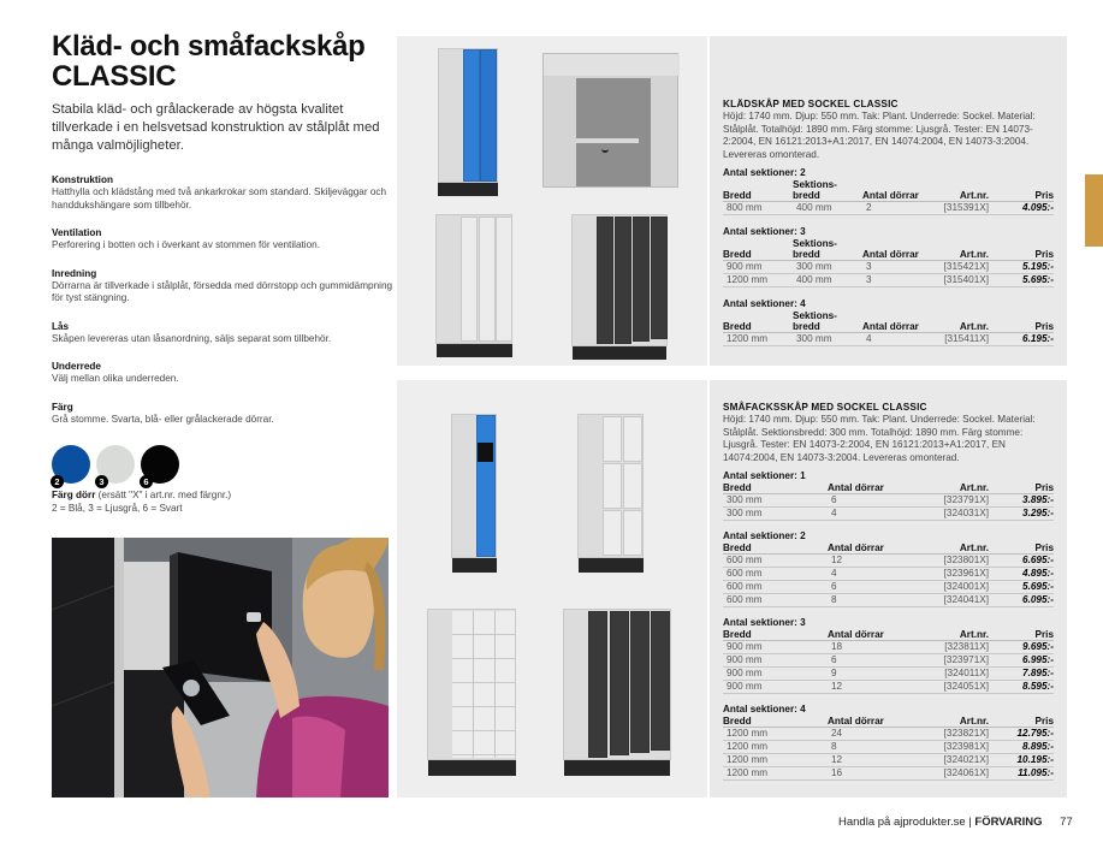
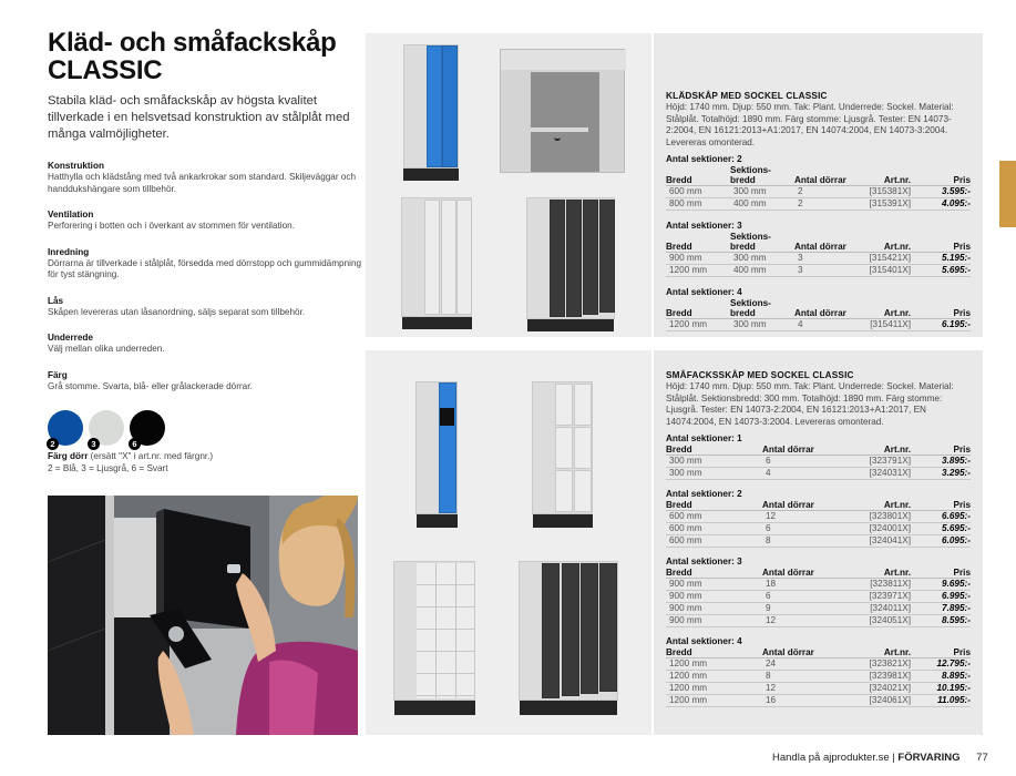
  Kläd- och småfackskåp
  CLASSIC
- Stabila kläd- och grålackerade av högsta kvalitet tillverkade i en helsvetsad konstruktion av stålplåt med många valmöjligheter.
+ Stabila kläd- och småfackskåp av högsta kvalitet tillverkade i en helsvetsad konstruktion av stålplåt med många valmöjligheter.
  Konstruktion
  Hatthylla och klädstång med två ankarkrokar som standard. Skiljeväggar och handdukshängare som tillbehör.
  Ventilation
  Perforering i botten och i överkant av stommen för ventilation.
  Inredning
  Dörrarna är tillverkade i stålplåt, försedda med dörrstopp och gummidämpning för tyst stängning.
  Lås
  Skåpen levereras utan låsanordning, säljs separat som tillbehör.
  Underrede
  Välj mellan olika underreden.
  Färg
  Grå stomme. Svarta, blå- eller grålackerade dörrar.
  2
  3
  6
  Färg dörr (ersätt "X" i art.nr. med färgnr.)
  2 = Blå, 3 = Ljusgrå, 6 = Svart
  KLÄDSKÅP MED SOCKEL CLASSIC
  Höjd: 1740 mm. Djup: 550 mm. Tak: Plant. Underrede: Sockel. Material: Stålplåt. Totalhöjd: 1890 mm. Färg stomme: Ljusgrå. Tester: EN 14073-2:2004, EN 16121:2013+A1:2017, EN 14074:2004, EN 14073-3:2004. Levereras omonterad.
  Antal sektioner: 2
  Bredd	Sektions-bredd	Antal dörrar	Art.nr.	Pris
+ 600 mm	300 mm	2	[315381X]	3.595:-
  800 mm	400 mm	2	[315391X]	4.095:-
  Antal sektioner: 3
  Bredd	Sektions-bredd	Antal dörrar	Art.nr.	Pris
  900 mm	300 mm	3	[315421X]	5.195:-
  1200 mm	400 mm	3	[315401X]	5.695:-
  Antal sektioner: 4
  Bredd	Sektions-bredd	Antal dörrar	Art.nr.	Pris
  1200 mm	300 mm	4	[315411X]	6.195:-
  SMÅFACKSSKÅP MED SOCKEL CLASSIC
  Höjd: 1740 mm. Djup: 550 mm. Tak: Plant. Underrede: Sockel. Material: Stålplåt. Sektionsbredd: 300 mm. Totalhöjd: 1890 mm. Färg stomme: Ljusgrå. Tester: EN 14073-2:2004, EN 16121:2013+A1:2017, EN 14074:2004, EN 14073-3:2004. Levereras omonterad.
  Antal sektioner: 1
  Bredd	Antal dörrar	Art.nr.	Pris
  300 mm	6	[323791X]	3.895:-
  300 mm	4	[324031X]	3.295:-
  Antal sektioner: 2
  Bredd	Antal dörrar	Art.nr.	Pris
  600 mm	12	[323801X]	6.695:-
- 600 mm	4	[323961X]	4.895:-
  600 mm	6	[324001X]	5.695:-
  600 mm	8	[324041X]	6.095:-
  Antal sektioner: 3
  Bredd	Antal dörrar	Art.nr.	Pris
  900 mm	18	[323811X]	9.695:-
  900 mm	6	[323971X]	6.995:-
  900 mm	9	[324011X]	7.895:-
  900 mm	12	[324051X]	8.595:-
  Antal sektioner: 4
  Bredd	Antal dörrar	Art.nr.	Pris
  1200 mm	24	[323821X]	12.795:-
  1200 mm	8	[323981X]	8.895:-
  1200 mm	12	[324021X]	10.195:-
  1200 mm	16	[324061X]	11.095:-
  Handla på ajprodukter.se | FÖRVARING 77
